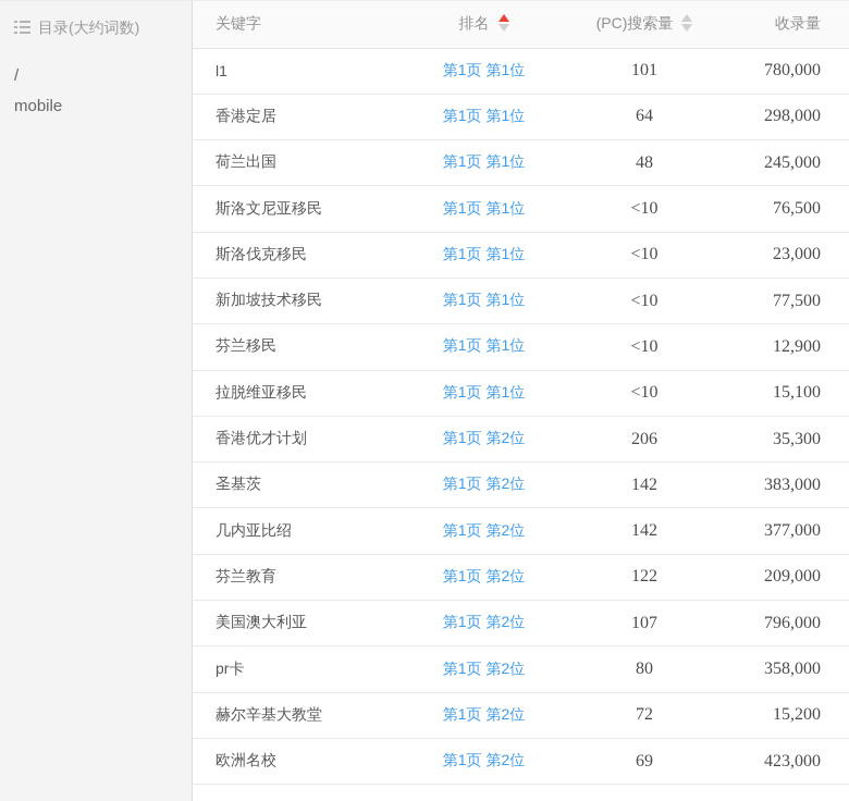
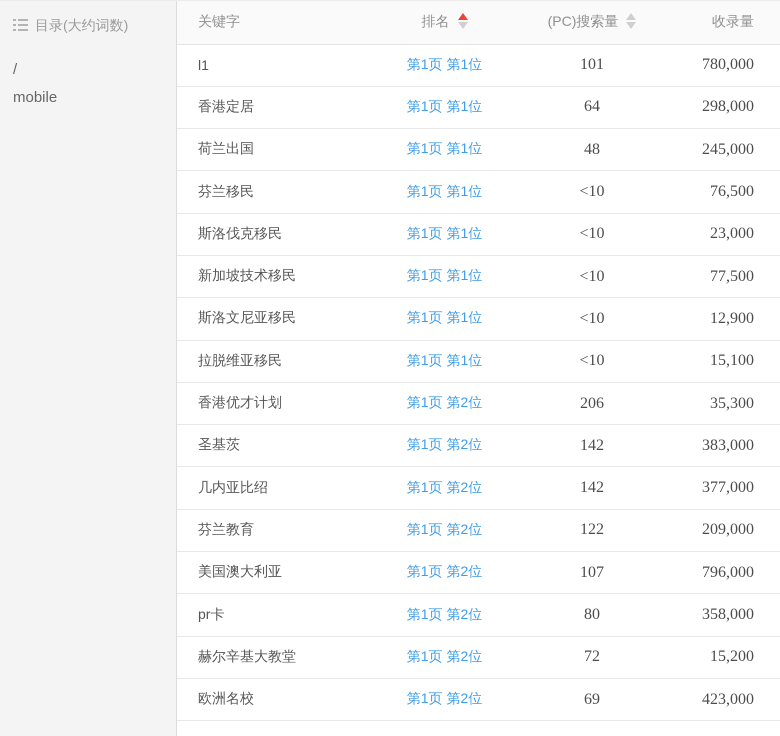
  目录(大约词数)
  /
  mobile
  关键字	排名	(PC)搜索量	收录量
  l1	第1页 第1位	101	780,000
  香港定居	第1页 第1位	64	298,000
  荷兰出国	第1页 第1位	48	245,000
- 斯洛文尼亚移民	第1页 第1位	<10	76,500
+ 芬兰移民	第1页 第1位	<10	76,500
  斯洛伐克移民	第1页 第1位	<10	23,000
  新加坡技术移民	第1页 第1位	<10	77,500
- 芬兰移民	第1页 第1位	<10	12,900
+ 斯洛文尼亚移民	第1页 第1位	<10	12,900
  拉脱维亚移民	第1页 第1位	<10	15,100
  香港优才计划	第1页 第2位	206	35,300
  圣基茨	第1页 第2位	142	383,000
  几内亚比绍	第1页 第2位	142	377,000
  芬兰教育	第1页 第2位	122	209,000
  美国澳大利亚	第1页 第2位	107	796,000
  pr卡	第1页 第2位	80	358,000
  赫尔辛基大教堂	第1页 第2位	72	15,200
  欧洲名校	第1页 第2位	69	423,000
